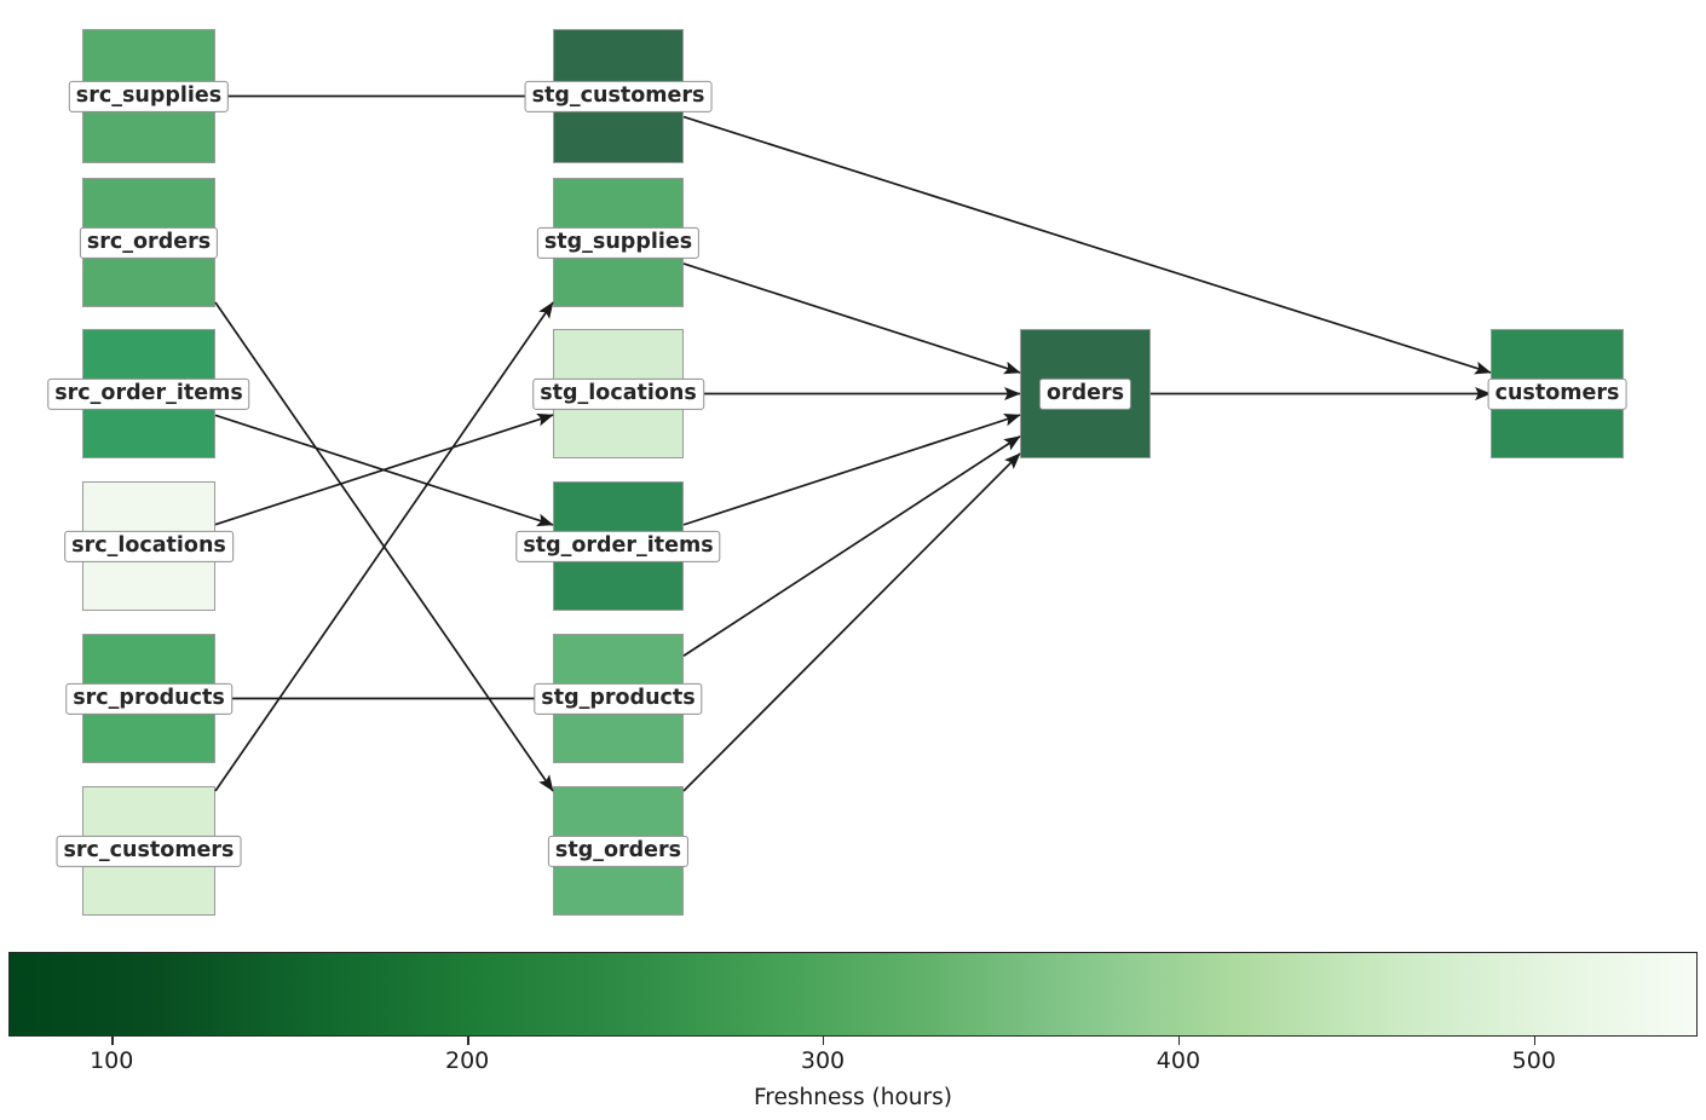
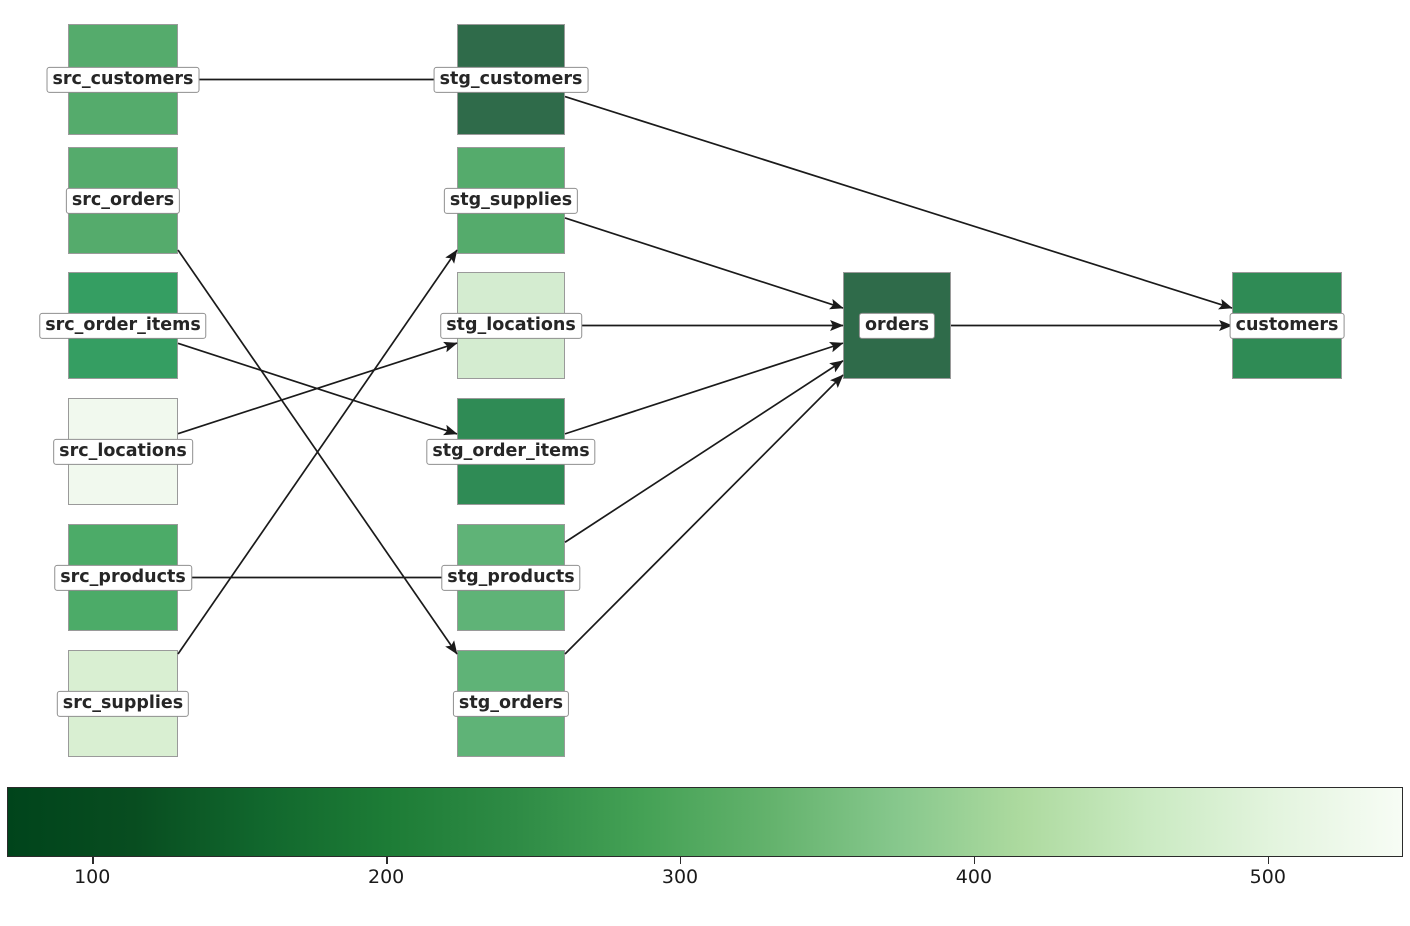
- src_supplies
+ src_customers
  src_orders
  src_order_items
  src_locations
  src_products
- src_customers
+ src_supplies
  stg_customers
  stg_supplies
  stg_locations
  stg_order_items
  stg_products
  stg_orders
  orders
  customers
  100
  200
  300
  400
  500
- Freshness (hours)
